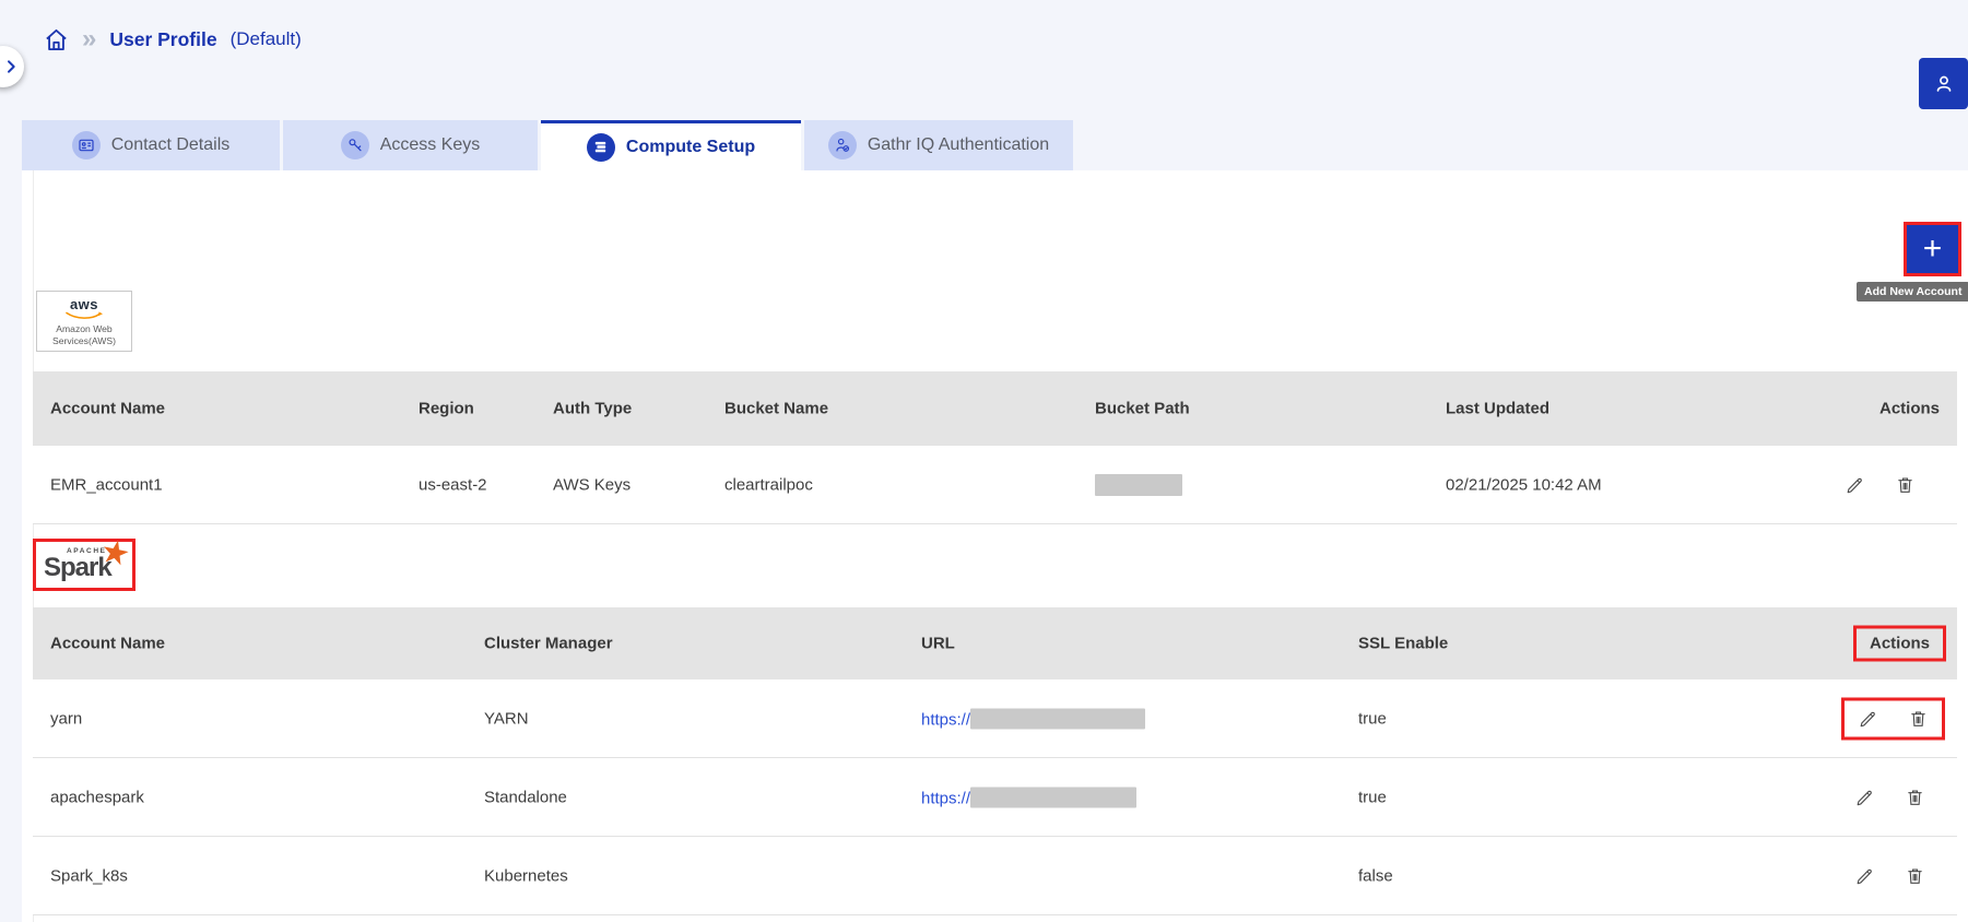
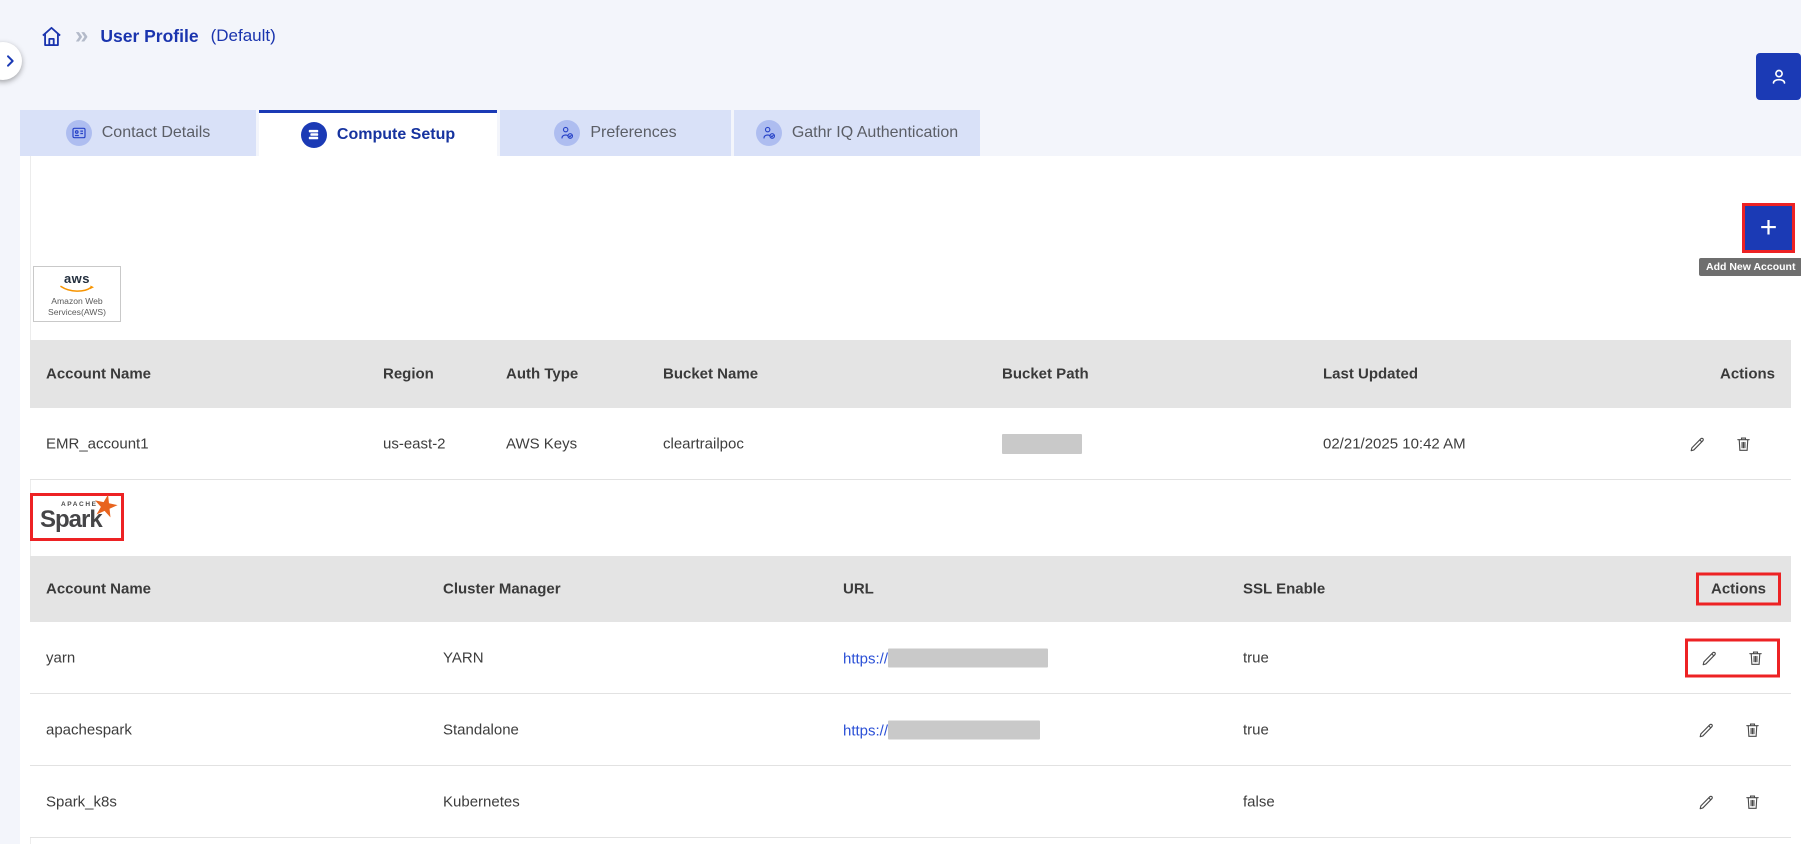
  »
  User Profile
  (Default)
  Contact Details
- Access Keys
  Compute Setup
+ Preferences
  Gathr IQ Authentication
  +
  Add New Account
  aws
  Amazon Web Services(AWS)
  Account Name
  Region
  Auth Type
  Bucket Name
  Bucket Path
  Last Updated
  Actions
  EMR_account1
  us-east-2
  AWS Keys
  cleartrailpoc
  02/21/2025 10:42 AM
  Spark
  Account Name
  Cluster Manager
  URL
  SSL Enable
  Actions
  yarn
  YARN
  https://
  true
  apachespark
  Standalone
  https://
  true
  Spark_k8s
  Kubernetes
  false
